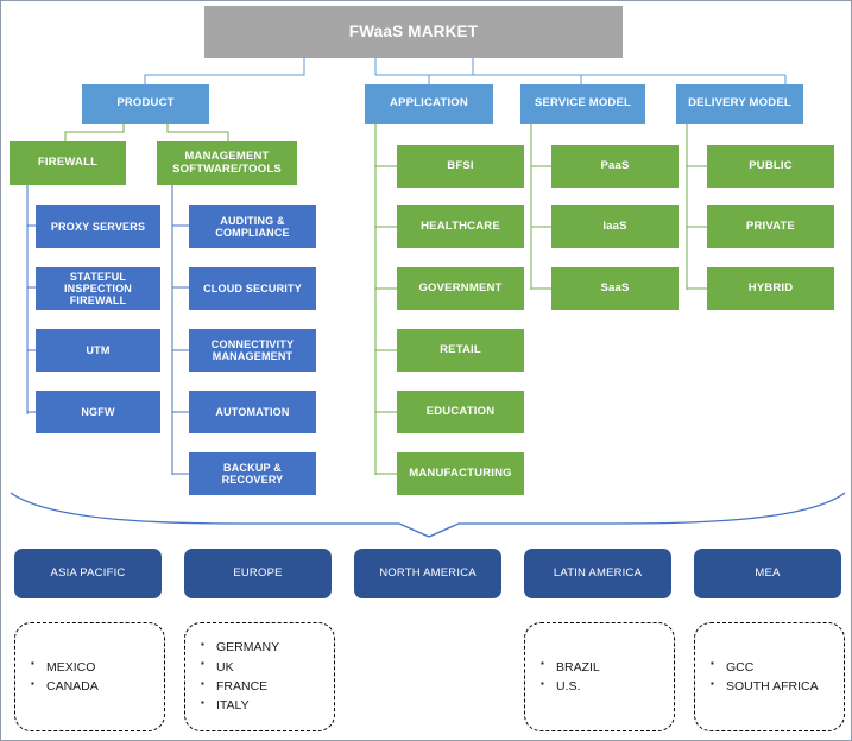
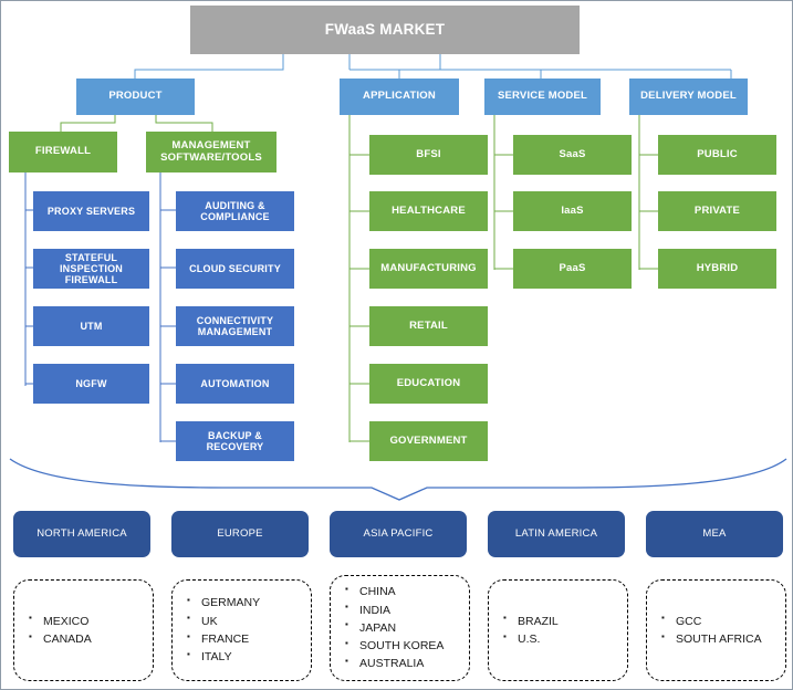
  FWaaS MARKET
  PRODUCT
  APPLICATION
  SERVICE MODEL
  DELIVERY MODEL
  FIREWALL
  MANAGEMENT SOFTWARE/TOOLS
  PROXY SERVERS
  STATEFUL INSPECTION FIREWALL
  UTM
  NGFW
  AUDITING & COMPLIANCE
  CLOUD SECURITY
  CONNECTIVITY MANAGEMENT
  AUTOMATION
  BACKUP & RECOVERY
  BFSI
  HEALTHCARE
- GOVERNMENT
+ MANUFACTURING
  RETAIL
  EDUCATION
- MANUFACTURING
+ GOVERNMENT
- PaaS
+ SaaS
  IaaS
- SaaS
+ PaaS
  PUBLIC
  PRIVATE
  HYBRID
- ASIA PACIFIC
+ NORTH AMERICA
  EUROPE
- NORTH AMERICA
+ ASIA PACIFIC
  LATIN AMERICA
  MEA
  MEXICO
  CANADA
  GERMANY
  UK
  FRANCE
  ITALY
+ CHINA
+ INDIA
+ JAPAN
+ SOUTH KOREA
+ AUSTRALIA
  BRAZIL
  U.S.
  GCC
  SOUTH AFRICA
